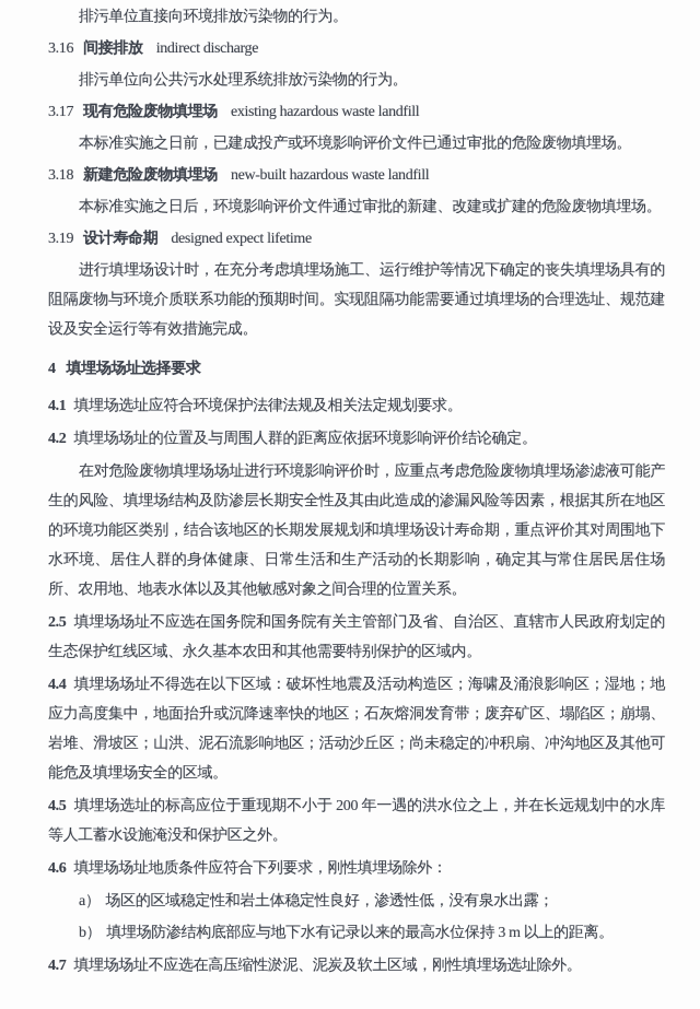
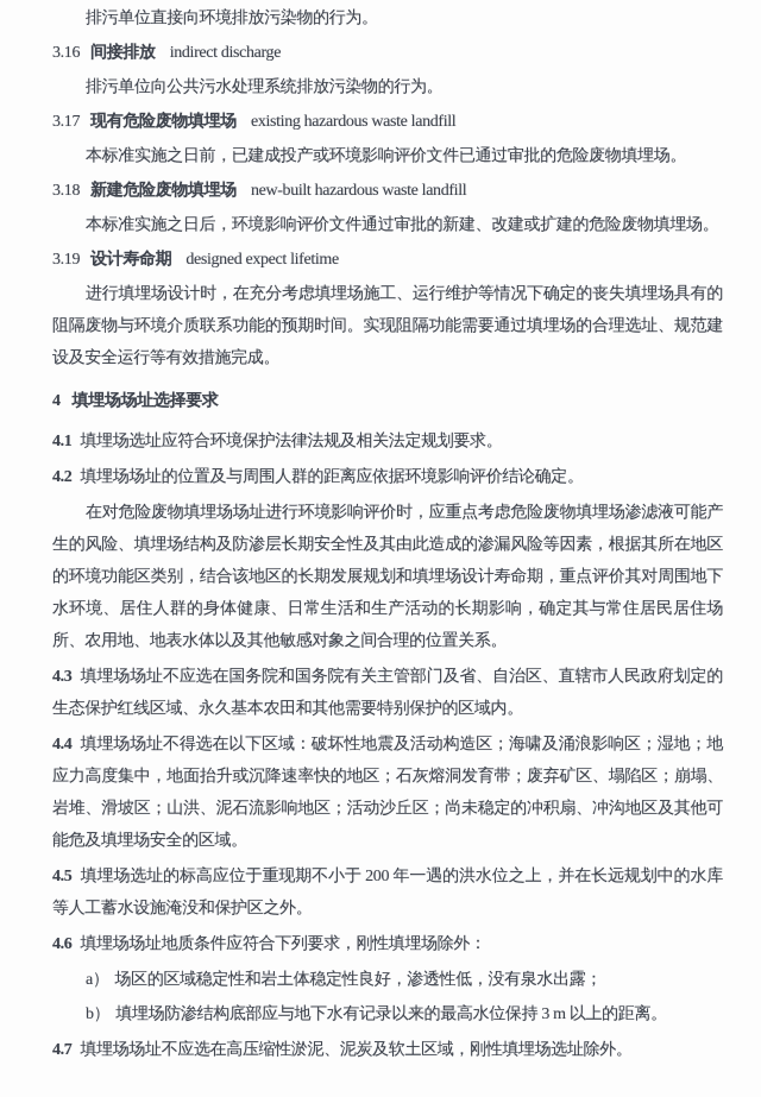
  排污单位直接向环境排放污染物的行为。
  3.16 间接排放 indirect discharge
  排污单位向公共污水处理系统排放污染物的行为。
  3.17 现有危险废物填埋场 existing hazardous waste landfill
  本标准实施之日前，已建成投产或环境影响评价文件已通过审批的危险废物填埋场。
  3.18 新建危险废物填埋场 new-built hazardous waste landfill
  本标准实施之日后，环境影响评价文件通过审批的新建、改建或扩建的危险废物填埋场。
  3.19 设计寿命期 designed expect lifetime
  进行填埋场设计时，在充分考虑填埋场施工、运行维护等情况下确定的丧失填埋场具有的阻隔废物与环境介质联系功能的预期时间。实现阻隔功能需要通过填埋场的合理选址、规范建设及安全运行等有效措施完成。
  4 填埋场场址选择要求
  4.1 填埋场选址应符合环境保护法律法规及相关法定规划要求。
  4.2 填埋场场址的位置及与周围人群的距离应依据环境影响评价结论确定。
  在对危险废物填埋场场址进行环境影响评价时，应重点考虑危险废物填埋场渗滤液可能产生的风险、填埋场结构及防渗层长期安全性及其由此造成的渗漏风险等因素，根据其所在地区的环境功能区类别，结合该地区的长期发展规划和填埋场设计寿命期，重点评价其对周围地下水环境、居住人群的身体健康、日常生活和生产活动的长期影响，确定其与常住居民居住场所、农用地、地表水体以及其他敏感对象之间合理的位置关系。
- 2.5 填埋场场址不应选在国务院和国务院有关主管部门及省、自治区、直辖市人民政府划定的生态保护红线区域、永久基本农田和其他需要特别保护的区域内。
+ 4.3 填埋场场址不应选在国务院和国务院有关主管部门及省、自治区、直辖市人民政府划定的生态保护红线区域、永久基本农田和其他需要特别保护的区域内。
  4.4 填埋场场址不得选在以下区域：破坏性地震及活动构造区；海啸及涌浪影响区；湿地；地应力高度集中，地面抬升或沉降速率快的地区；石灰熔洞发育带；废弃矿区、塌陷区；崩塌、岩堆、滑坡区；山洪、泥石流影响地区；活动沙丘区；尚未稳定的冲积扇、冲沟地区及其他可能危及填埋场安全的区域。
  4.5 填埋场选址的标高应位于重现期不小于 200 年一遇的洪水位之上，并在长远规划中的水库等人工蓄水设施淹没和保护区之外。
  4.6 填埋场场址地质条件应符合下列要求，刚性填埋场除外：
  a） 场区的区域稳定性和岩土体稳定性良好，渗透性低，没有泉水出露；
  b） 填埋场防渗结构底部应与地下水有记录以来的最高水位保持 3 m 以上的距离。
  4.7 填埋场场址不应选在高压缩性淤泥、泥炭及软土区域，刚性填埋场选址除外。
